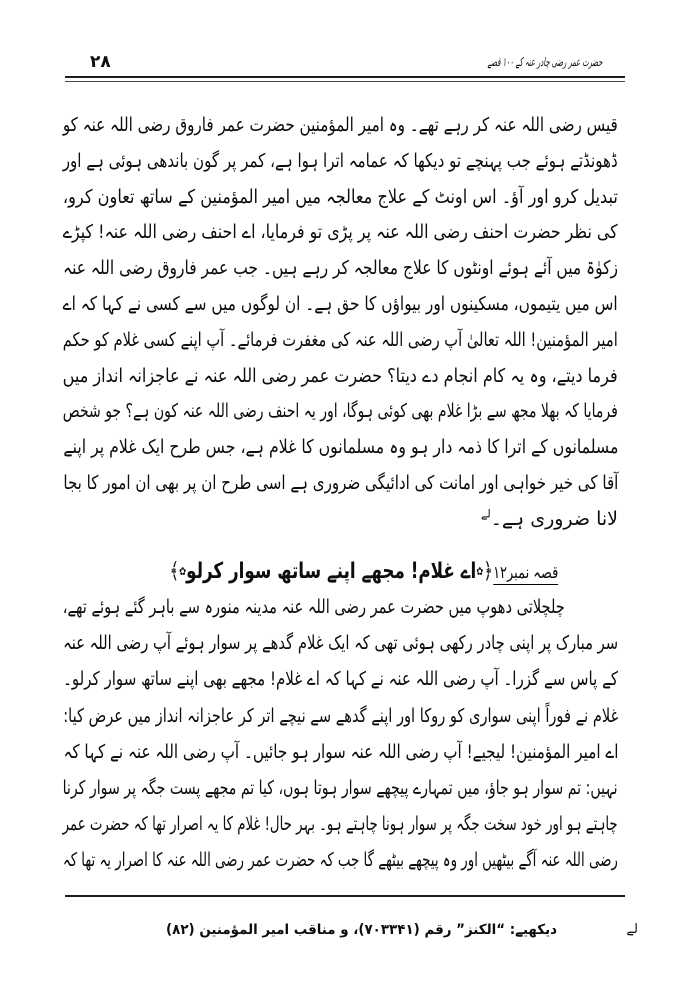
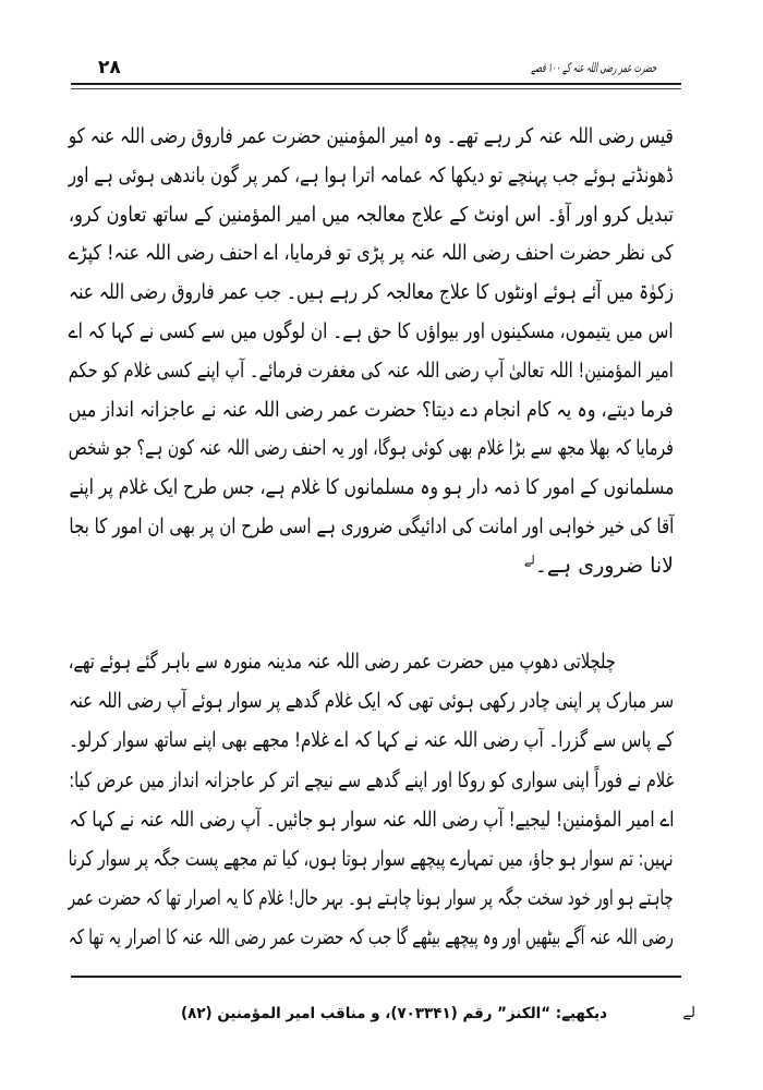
  ۲۸
- حضرت عمر رضی چادر عنہ کے ۱۰۰ قصے
+ حضرت عمر رضی اللہ عنہ کے ۱۰۰ قصے
  لانا ضروری ہے۔لے
  قیس رضی اللہ عنہ کر رہے تھے۔ وہ امیر المؤمنین حضرت عمر فاروق رضی اللہ عنہ کو
  ڈھونڈتے ہوئے جب پہنچے تو دیکھا کہ عمامہ اترا ہوا ہے، کمر پر گون باندھی ہوئی ہے اور
  تبدیل کرو اور آؤ۔ اس اونٹ کے علاج معالجہ میں امیر المؤمنین کے ساتھ تعاون کرو،
  کی نظر حضرت احنف رضی اللہ عنہ پر پڑی تو فرمایا، اے احنف رضی اللہ عنہ! کپڑے
  زکوٰۃ میں آئے ہوئے اونٹوں کا علاج معالجہ کر رہے ہیں۔ جب عمر فاروق رضی اللہ عنہ
  اس میں یتیموں، مسکینوں اور بیواؤں کا حق ہے۔ ان لوگوں میں سے کسی نے کہا کہ اے
  امیر المؤمنین! اللہ تعالیٰ آپ رضی اللہ عنہ کی مغفرت فرمائے۔ آپ اپنے کسی غلام کو حکم
  فرما دیتے، وہ یہ کام انجام دے دیتا؟ حضرت عمر رضی اللہ عنہ نے عاجزانہ انداز میں
  فرمایا کہ بھلا مجھ سے بڑا غلام بھی کوئی ہوگا، اور یہ احنف رضی اللہ عنہ کون ہے؟ جو شخص
- مسلمانوں کے اترا کا ذمہ دار ہو وہ مسلمانوں کا غلام ہے، جس طرح ایک غلام پر اپنے
+ مسلمانوں کے امور کا ذمہ دار ہو وہ مسلمانوں کا غلام ہے، جس طرح ایک غلام پر اپنے
  آقا کی خیر خواہی اور امانت کی ادائیگی ضروری ہے اسی طرح ان پر بھی ان امور کا بجا
- قصہ نمبر۱۲﴿✿اے غلام! مجھے اپنے ساتھ سوار کرلو✿﴾
  چلچلاتی دھوپ میں حضرت عمر رضی اللہ عنہ مدینہ منورہ سے باہر گئے ہوئے تھے،
  سر مبارک پر اپنی چادر رکھی ہوئی تھی کہ ایک غلام گدھے پر سوار ہوئے آپ رضی اللہ عنہ
  کے پاس سے گزرا۔ آپ رضی اللہ عنہ نے کہا کہ اے غلام! مجھے بھی اپنے ساتھ سوار کرلو۔
  غلام نے فوراً اپنی سواری کو روکا اور اپنے گدھے سے نیچے اتر کر عاجزانہ انداز میں عرض کیا:
  اے امیر المؤمنین! لیجیے! آپ رضی اللہ عنہ سوار ہو جائیں۔ آپ رضی اللہ عنہ نے کہا کہ
  نہیں: تم سوار ہو جاؤ، میں تمہارے پیچھے سوار ہوتا ہوں، کیا تم مجھے پست جگہ پر سوار کرنا
  چاہتے ہو اور خود سخت جگہ پر سوار ہونا چاہتے ہو۔ بہر حال! غلام کا یہ اصرار تھا کہ حضرت عمر
  رضی اللہ عنہ آگے بیٹھیں اور وہ پیچھے بیٹھے گا جب کہ حضرت عمر رضی اللہ عنہ کا اصرار یہ تھا کہ
  لے
  دیکھیے: “الکنز” رقم (۷۰۳۳۴۱)، و مناقب امیر المؤمنین (۸۲)
